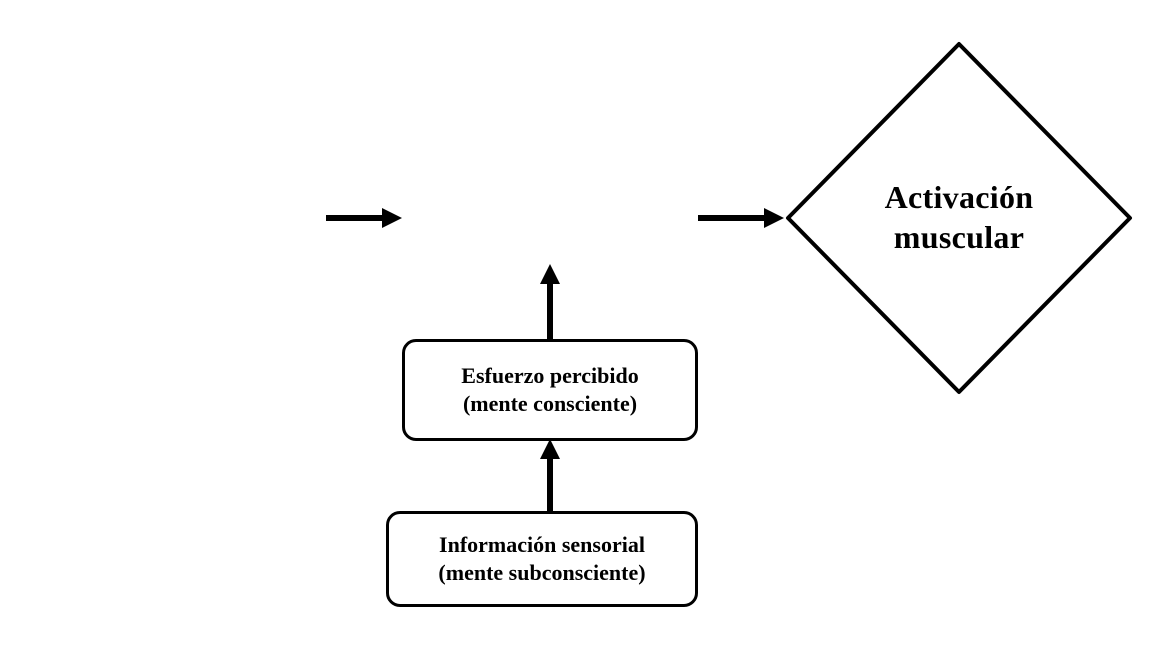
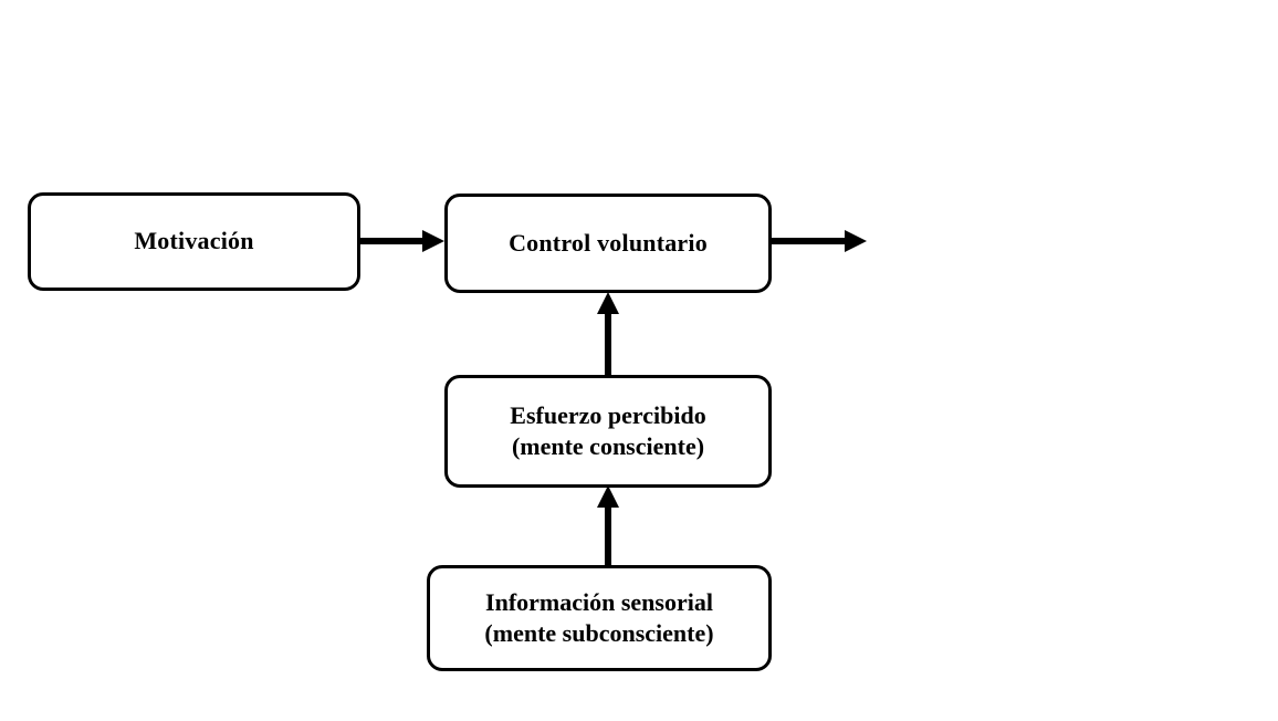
+ Motivación
+ Control voluntario
  Esfuerzo percibido
  (mente consciente)
  Información sensorial
  (mente subconsciente)
- Activación
- muscular
